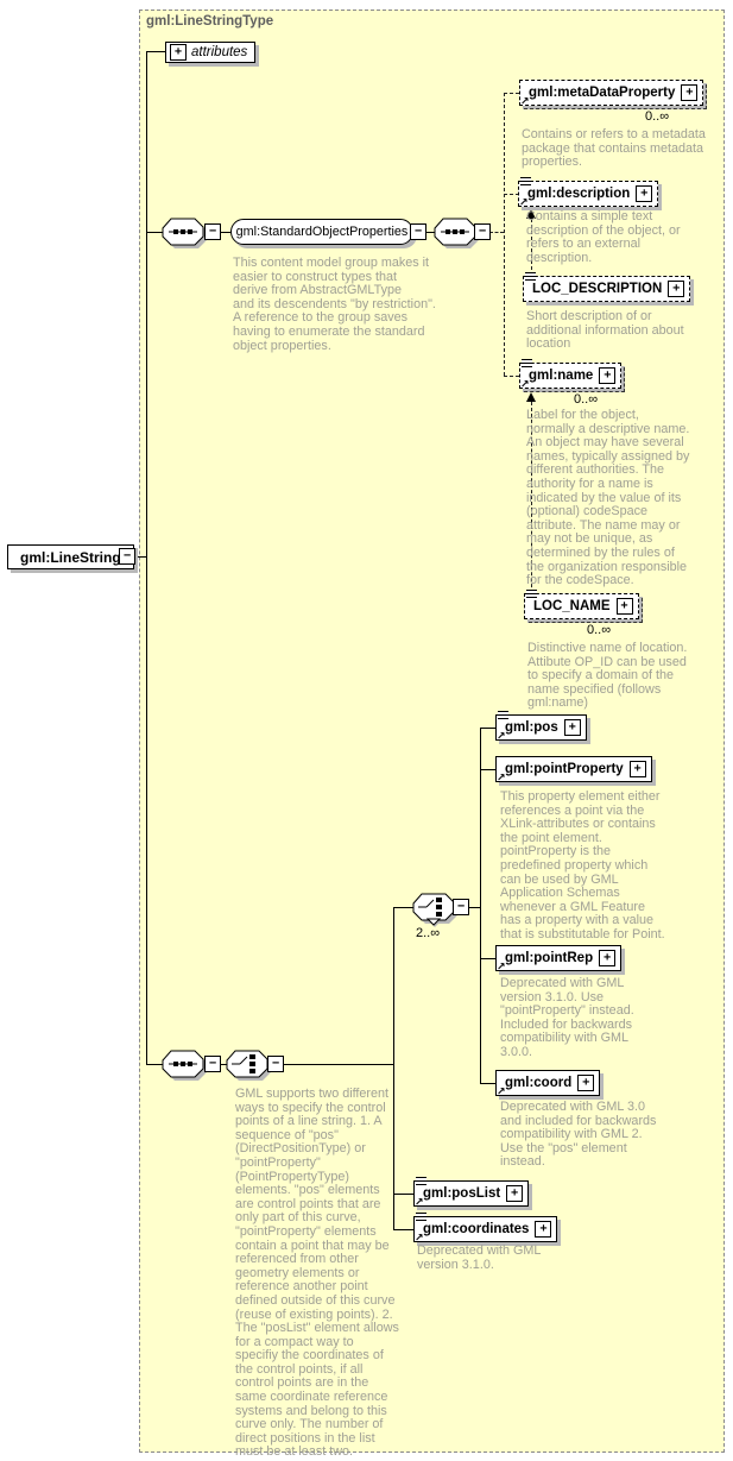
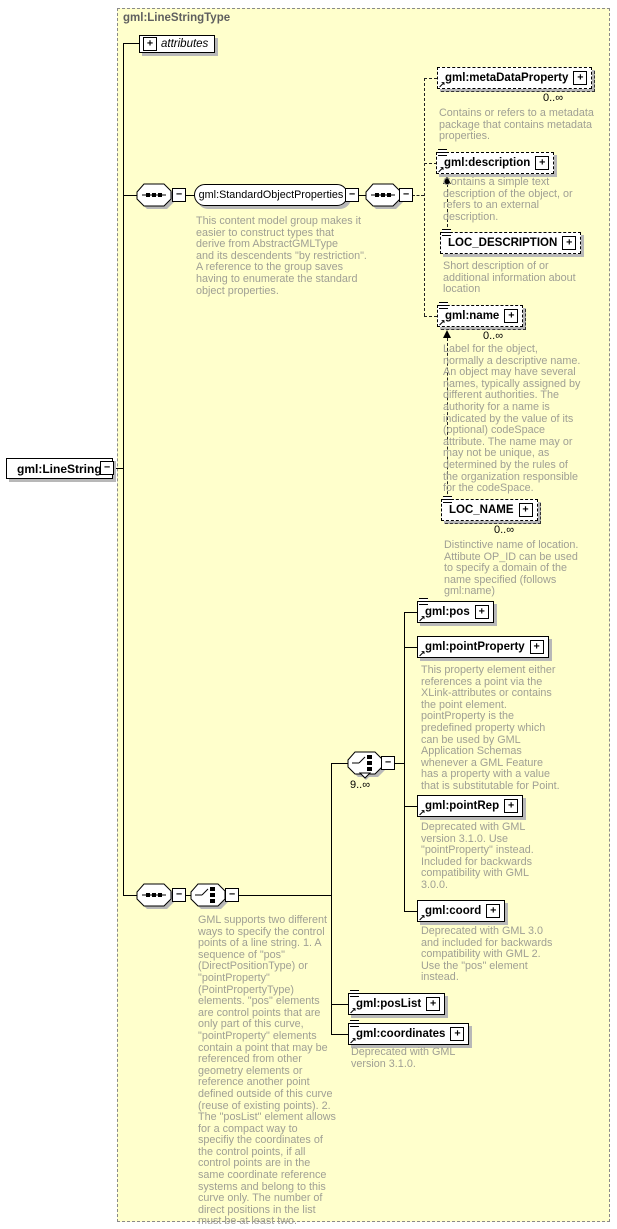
  gml:LineStringType
  −
  −
  −
  −
  −
  −
  −
  gml:LineString
  +
  attributes
  gml:StandardObjectProperties
  ↗
  gml:metaDataProperty
  +
  0..∞
  ↗
  gml:description
  +
  LOC_DESCRIPTION
  +
  ↗
  gml:name
  +
  0..∞
  LOC_NAME
  +
  0..∞
  ↗
  gml:pos
  +
  ↗
  gml:pointProperty
  +
  ↗
  gml:pointRep
  +
  ↗
  gml:coord
  +
  ↗
  gml:posList
  +
  ↗
  gml:coordinates
  +
- 2..∞
+ 9..∞
  This content model group makes it
  easier to construct types that
  derive from AbstractGMLType
  and its descendents "by restriction".
  A reference to the group saves
  having to enumerate the standard
  object properties.
  Contains or refers to a metadata
  package that contains metadata
  properties.
  Contains a simple text
  description of the object, or
  refers to an external
  description.
  Short description of or
  additional information about
  location
  Label for the object,
  normally a descriptive name.
  An object may have several
  names, typically assigned by
  different authorities. The
  authority for a name is
  indicated by the value of its
  (optional) codeSpace
  attribute. The name may or
  may not be unique, as
  determined by the rules of
  the organization responsible
  for the codeSpace.
  Distinctive name of location.
  Attibute OP_ID can be used
  to specify a domain of the
  name specified (follows
  gml:name)
  This property element either
  references a point via the
  XLink-attributes or contains
  the point element.
  pointProperty is the
  predefined property which
  can be used by GML
  Application Schemas
  whenever a GML Feature
  has a property with a value
  that is substitutable for Point.
  Deprecated with GML
  version 3.1.0. Use
  "pointProperty" instead.
  Included for backwards
  compatibility with GML
  3.0.0.
  Deprecated with GML 3.0
  and included for backwards
  compatibility with GML 2.
  Use the "pos" element
  instead.
  Deprecated with GML
  version 3.1.0.
  GML supports two different
  ways to specify the control
  points of a line string. 1. A
  sequence of "pos"
  (DirectPositionType) or
  "pointProperty"
  (PointPropertyType)
  elements. "pos" elements
  are control points that are
  only part of this curve,
  "pointProperty" elements
  contain a point that may be
  referenced from other
  geometry elements or
  reference another point
  defined outside of this curve
  (reuse of existing points). 2.
  The "posList" element allows
  for a compact way to
  specifiy the coordinates of
  the control points, if all
  control points are in the
  same coordinate reference
  systems and belong to this
  curve only. The number of
  direct positions in the list
  must be at least two.
